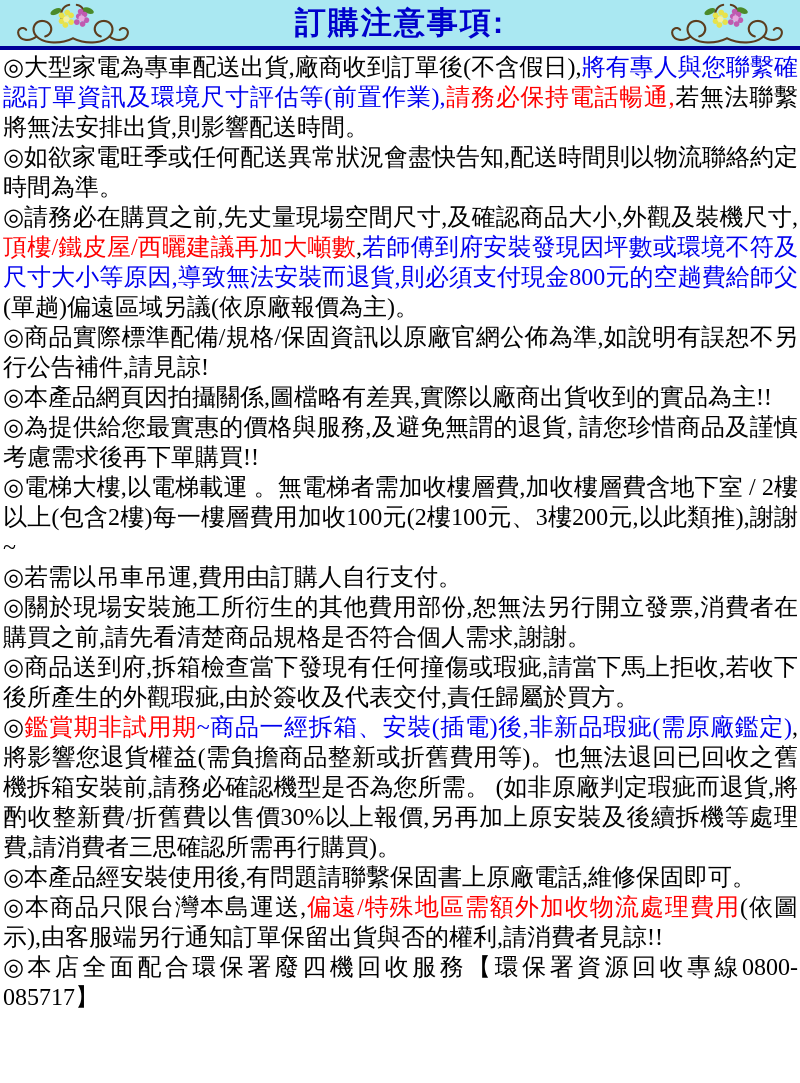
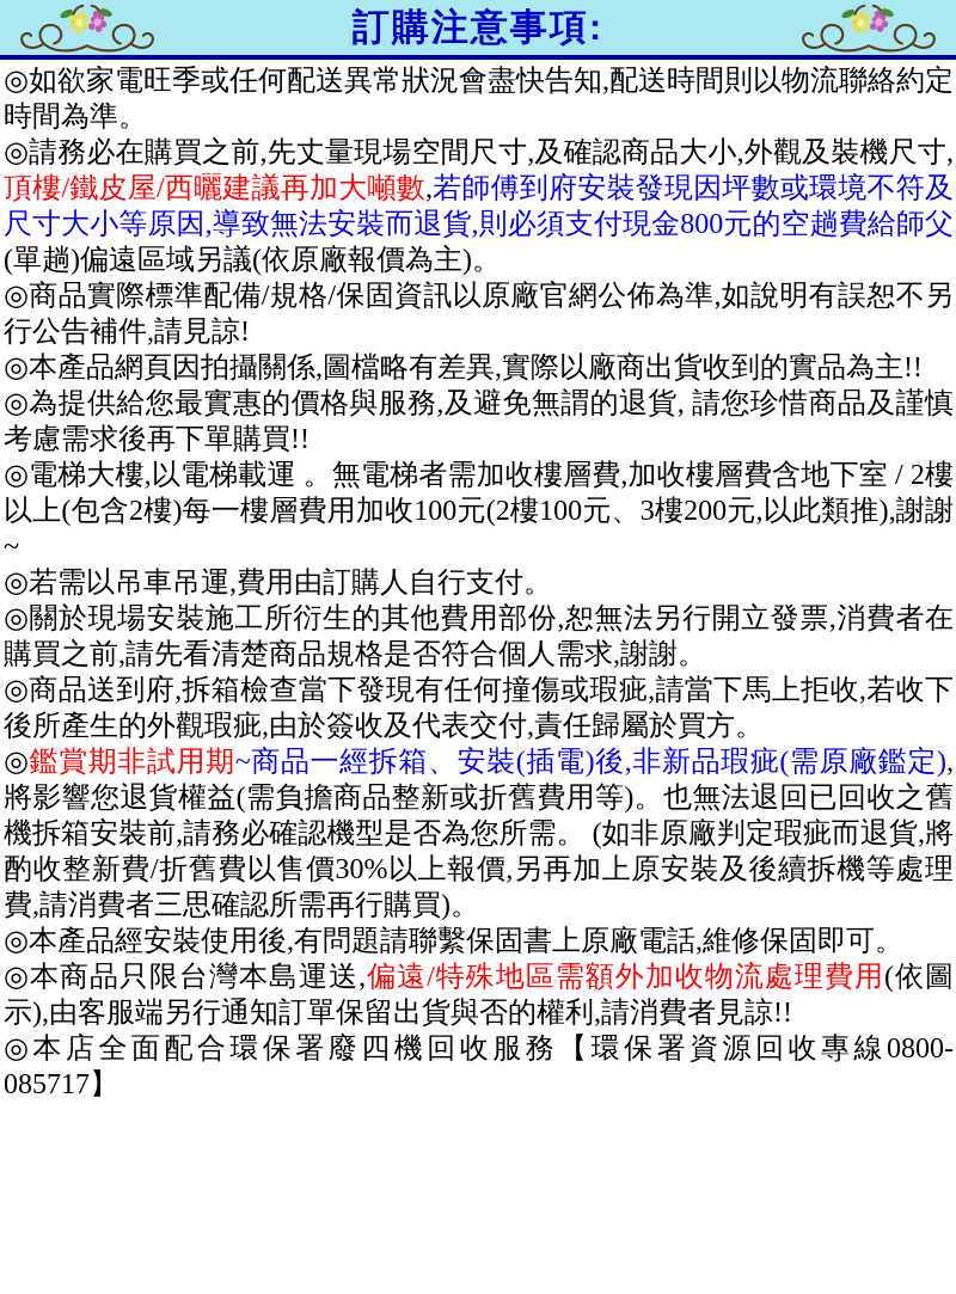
  訂購注意事項:
- ◎大型家電為專車配送出貨,廠商收到訂單後(不含假日),將有專人與您聯繫確認訂單資訊及環境尺寸評估等(前置作業),請務必保持電話暢通,若無法聯繫將無法安排出貨,則影響配送時間。
  ◎如欲家電旺季或任何配送異常狀況會盡快告知,配送時間則以物流聯絡約定時間為準。
  ◎請務必在購買之前,先丈量現場空間尺寸,及確認商品大小,外觀及裝機尺寸,頂樓/鐵皮屋/西曬建議再加大噸數,若師傅到府安裝發現因坪數或環境不符及尺寸大小等原因,導致無法安裝而退貨,則必須支付現金800元的空趟費給師父(單趟)偏遠區域另議(依原廠報價為主)。
  ◎商品實際標準配備/規格/保固資訊以原廠官網公佈為準,如說明有誤恕不另行公告補件,請見諒!
  ◎本產品網頁因拍攝關係,圖檔略有差異,實際以廠商出貨收到的實品為主!!
  ◎為提供給您最實惠的價格與服務,及避免無謂的退貨, 請您珍惜商品及謹慎考慮需求後再下單購買!!
  ◎電梯大樓,以電梯載運 。無電梯者需加收樓層費,加收樓層費含地下室 / 2樓以上(包含2樓)每一樓層費用加收100元(2樓100元、3樓200元,以此類推),謝謝~
  ◎若需以吊車吊運,費用由訂購人自行支付。
  ◎關於現場安裝施工所衍生的其他費用部份,恕無法另行開立發票,消費者在購買之前,請先看清楚商品規格是否符合個人需求,謝謝。
  ◎商品送到府,拆箱檢查當下發現有任何撞傷或瑕疵,請當下馬上拒收,若收下後所產生的外觀瑕疵,由於簽收及代表交付,責任歸屬於買方。
  ◎鑑賞期非試用期~商品一經拆箱、安裝(插電)後,非新品瑕疵(需原廠鑑定),將影響您退貨權益(需負擔商品整新或折舊費用等)。也無法退回已回收之舊機拆箱安裝前,請務必確認機型是否為您所需。 (如非原廠判定瑕疵而退貨,將酌收整新費/折舊費以售價30%以上報價,另再加上原安裝及後續拆機等處理費,請消費者三思確認所需再行購買)。
  ◎本產品經安裝使用後,有問題請聯繫保固書上原廠電話,維修保固即可。
  ◎本商品只限台灣本島運送,偏遠/特殊地區需額外加收物流處理費用(依圖示),由客服端另行通知訂單保留出貨與否的權利,請消費者見諒!!
  ◎本店全面配合環保署廢四機回收服務【環保署資源回收專線0800-085717】
